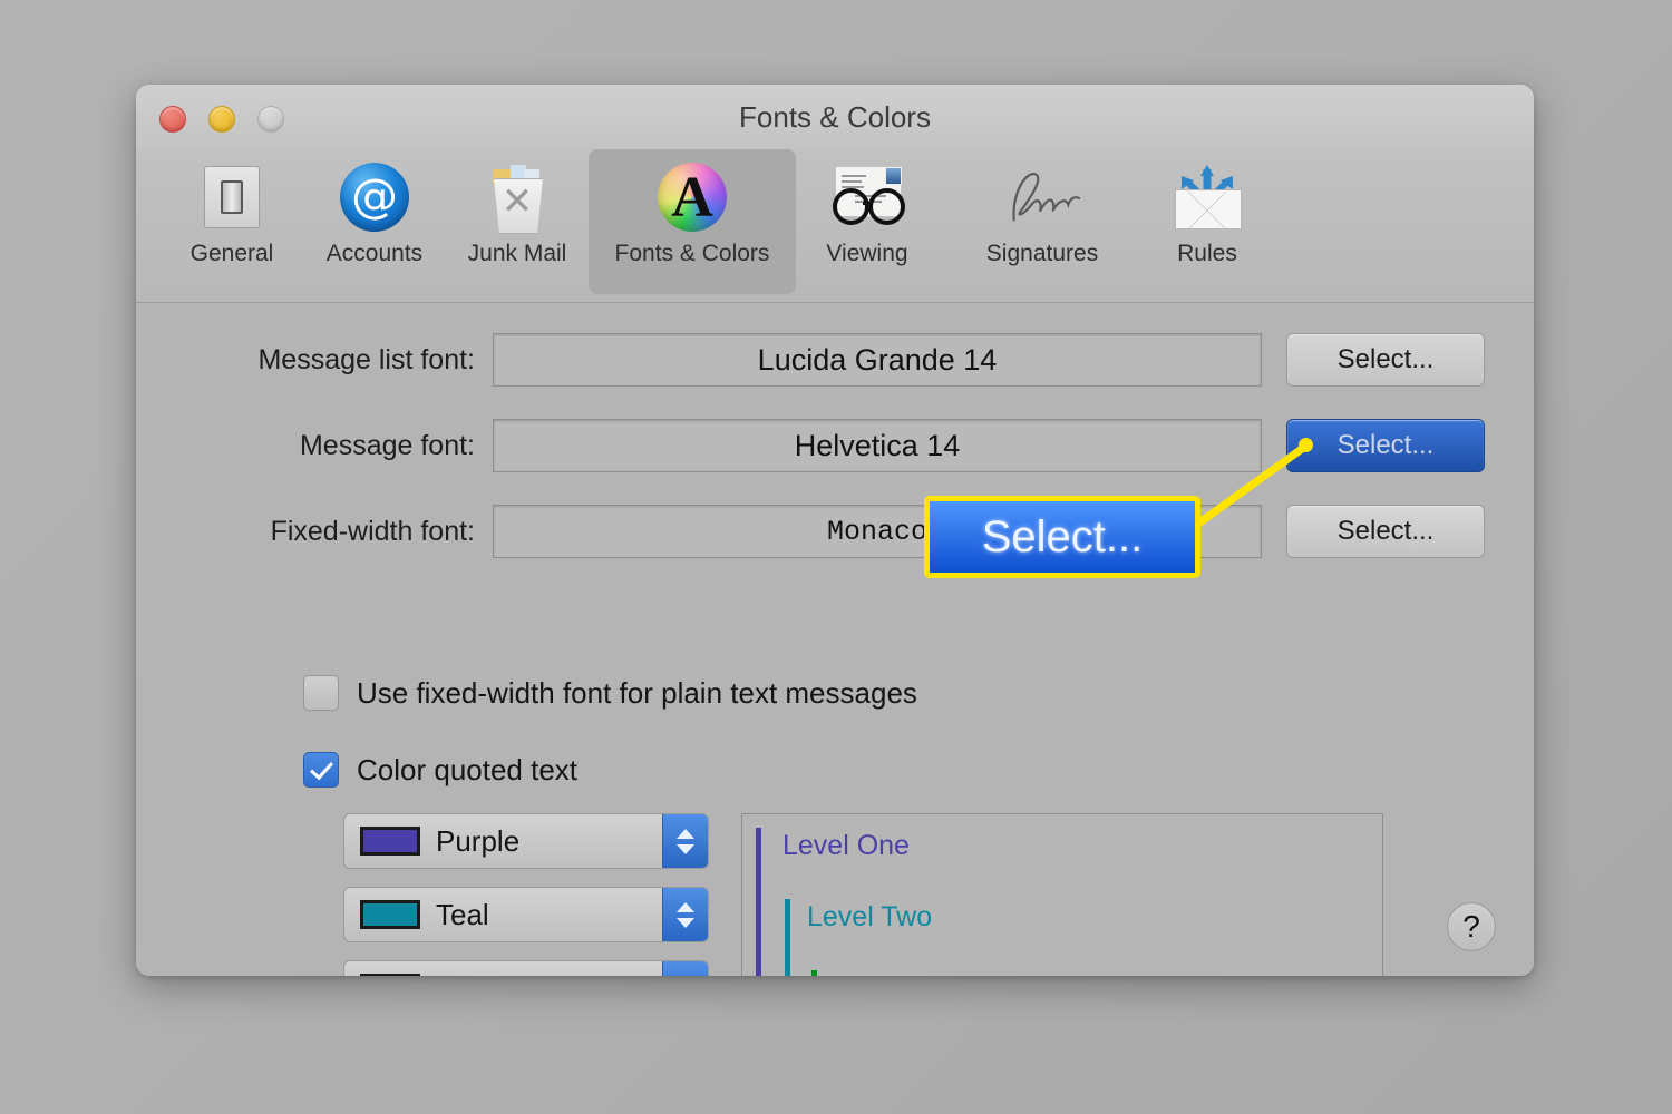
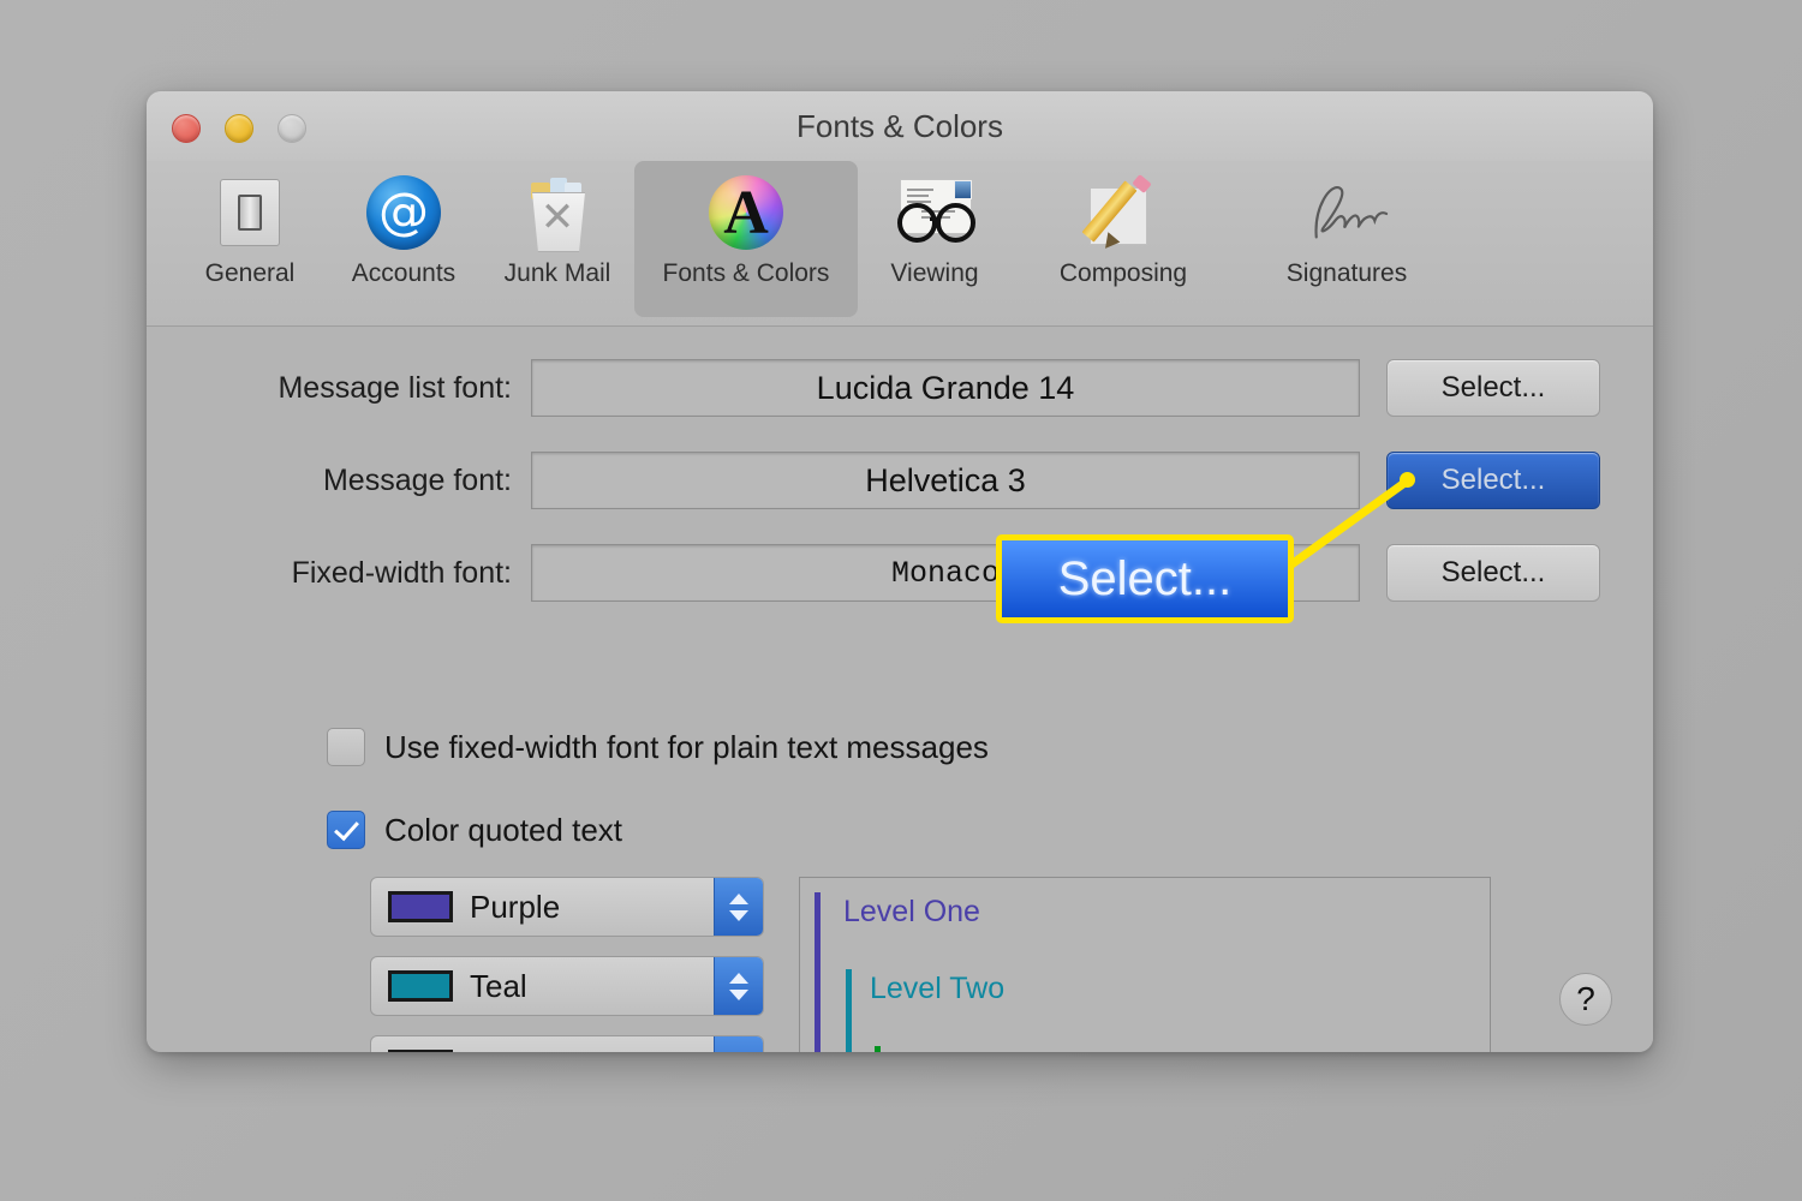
  Fonts & Colors
  General
  @
  Accounts
  ✕
  Junk Mail
  A
  Fonts & Colors
  Viewing
+ Composing
  Signatures
- Rules
  Message list font:
  Lucida Grande 14
  Select...
  Message font:
- Helvetica 14
+ Helvetica 3
  Select...
  Fixed-width font:
  Monaco
  Select...
  Use fixed-width font for plain text messages
  Color quoted text
  Purple
  Teal
  Level One
  Level Two
  ?
  Select...
